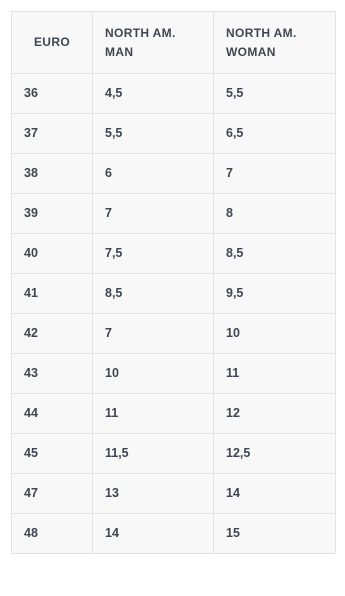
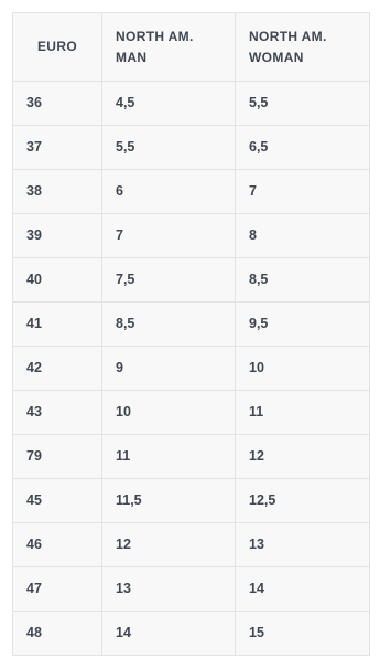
  EURO	NORTH AM. MAN	NORTH AM. WOMAN
  36	4,5	5,5
  37	5,5	6,5
  38	6	7
  39	7	8
  40	7,5	8,5
  41	8,5	9,5
- 42	7	10
+ 42	9	10
  43	10	11
- 44	11	12
+ 79	11	12
  45	11,5	12,5
+ 46	12	13
  47	13	14
  48	14	15
